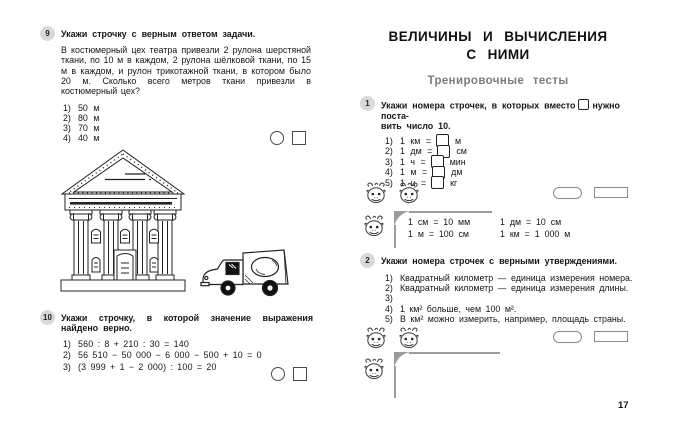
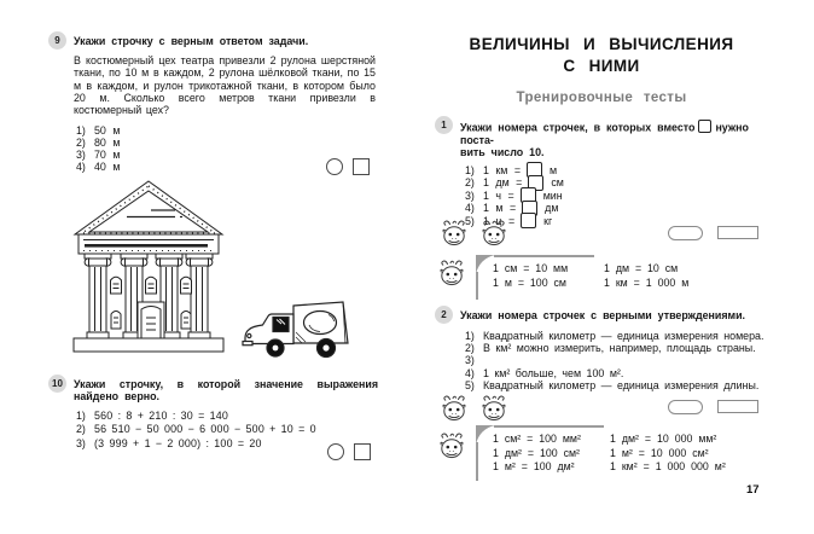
  9
  Укажи строчку с верным ответом задачи.
  В костюмерный цех театра привезли 2 рулона шерстяной ткани, по 10 м в каждом, 2 рулона шёлковой ткани, по 15 м в каждом, и рулон трикотажной ткани, в котором было 20 м. Сколько всего метров ткани привезли в костюмерный цех?
  1)
  50 м
  2)
  80 м
  3)
  70 м
  4)
  40 м
  10
  Укажи строчку, в которой значение выражения найдено верно.
  1)
  560 : 8 + 210 : 30 = 140
  2)
  56 510 − 50 000 − 6 000 − 500 + 10 = 0
  3)
  (3 999 + 1 − 2 000) : 100 = 20
  ВЕЛИЧИНЫ И ВЫЧИСЛЕНИЯ
  С НИМИ
  Тренировочные тесты
  1
  Укажи номера строчек, в которых вместо нужно поста-
  вить число 10.
  1)
  1 км =
  м
  2)
  1 дм =
  см
  3)
  1 ч =
  мин
  4)
  1 м =
  дм
  5)
  1 ц =
  кг
  1 см = 10 мм
  1 м = 100 см
  1 дм = 10 см
  1 км = 1 000 м
  2
  Укажи номера строчек с верными утверждениями.
  1)
  Квадратный километр — единица измерения номера.
  2)
- Квадратный километр — единица измерения длины.
+ В км² можно измерить, например, площадь страны.
  3)
  4)
  1 км² больше, чем 100 м².
  5)
- В км² можно измерить, например, площадь страны.
+ Квадратный километр — единица измерения длины.
+ 1 см² = 100 мм²
+ 1 дм² = 100 см²
+ 1 м² = 100 дм²
+ 1 дм² = 10 000 мм²
+ 1 м² = 10 000 см²
+ 1 км² = 1 000 000 м²
  17
